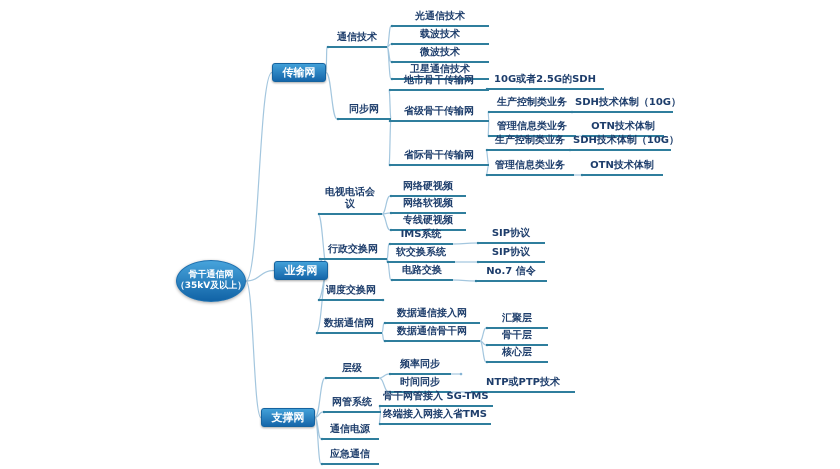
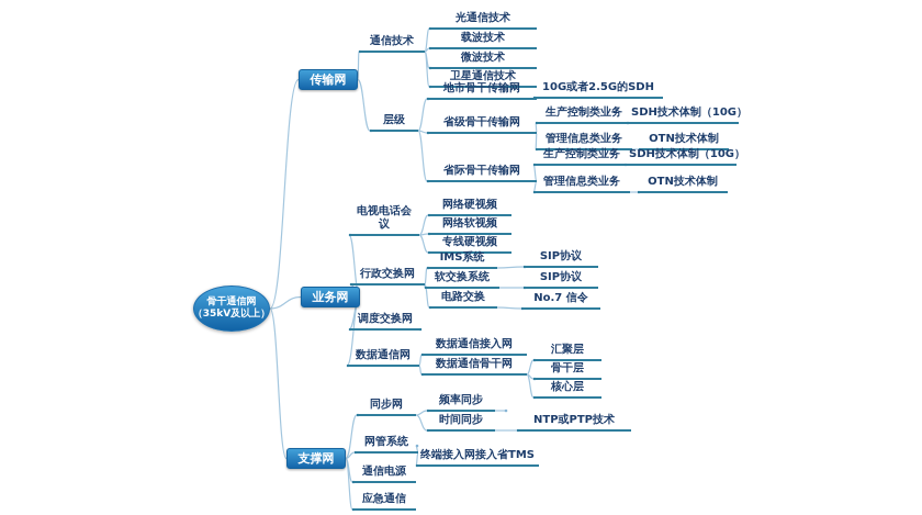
  骨干通信网
  （35kV及以上）
  传输网
  通信技术
  光通信技术
  载波技术
  微波技术
  卫星通信技术
- 同步网
+ 层级
  地市骨干传输网
  10G或者2.5G的SDH
  省级骨干传输网
  生产控制类业务
  SDH技术体制（10G）
  管理信息类业务
  OTN技术体制
  省际骨干传输网
  生产控制类业务
  SDH技术体制（10G）
  管理信息类业务
  OTN技术体制
  业务网
  电视电话会议
  网络硬视频
  网络软视频
  专线硬视频
  行政交换网
  IMS系统
  SIP协议
  软交换系统
  SIP协议
  电路交换
  No.7 信令
  调度交换网
  数据通信网
  数据通信接入网
  数据通信骨干网
  汇聚层
  骨干层
  核心层
  支撑网
- 层级
+ 同步网
  频率同步
  时间同步
  NTP或PTP技术
  网管系统
- 骨干网管接入 SG-TMS
  终端接入网接入省TMS
  通信电源
  应急通信
